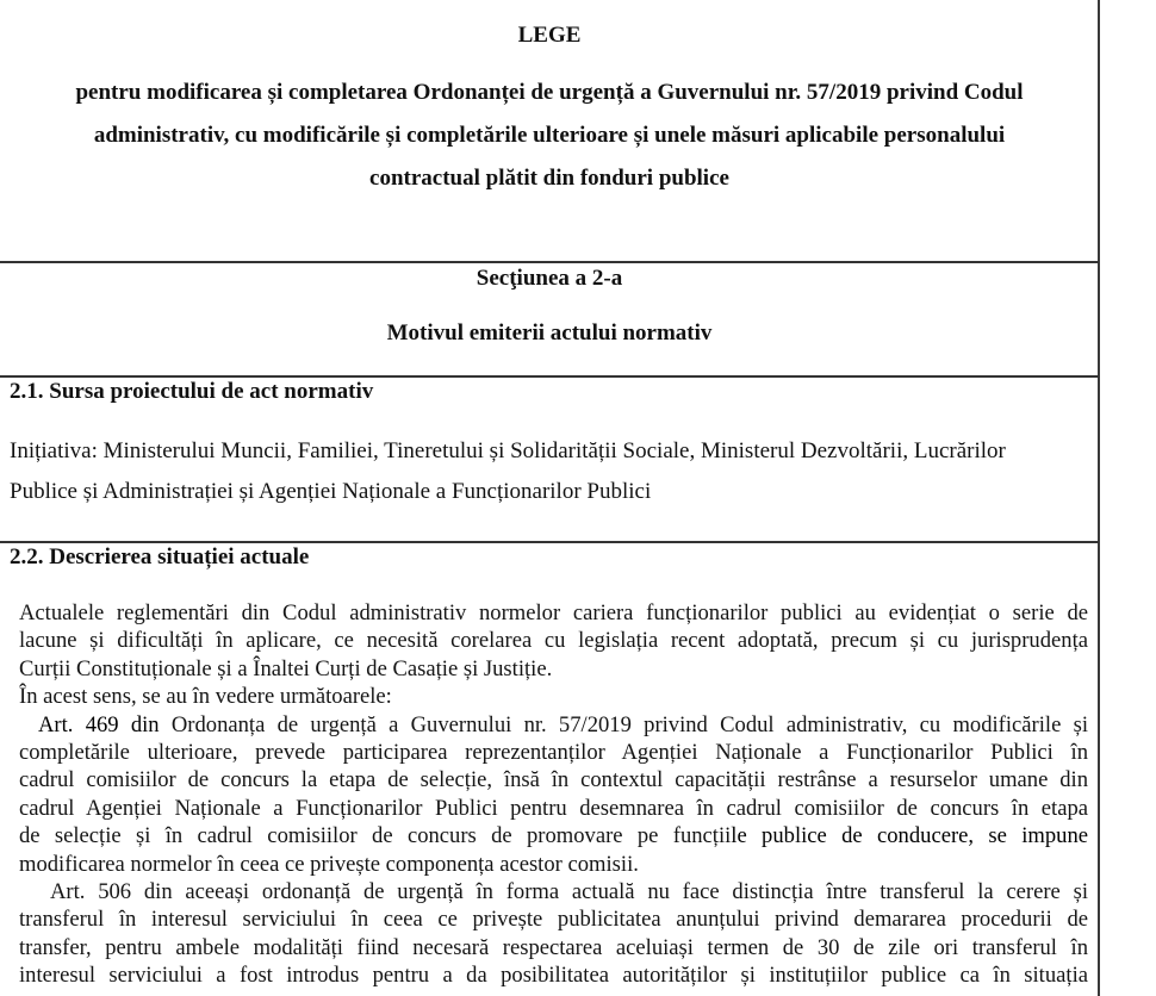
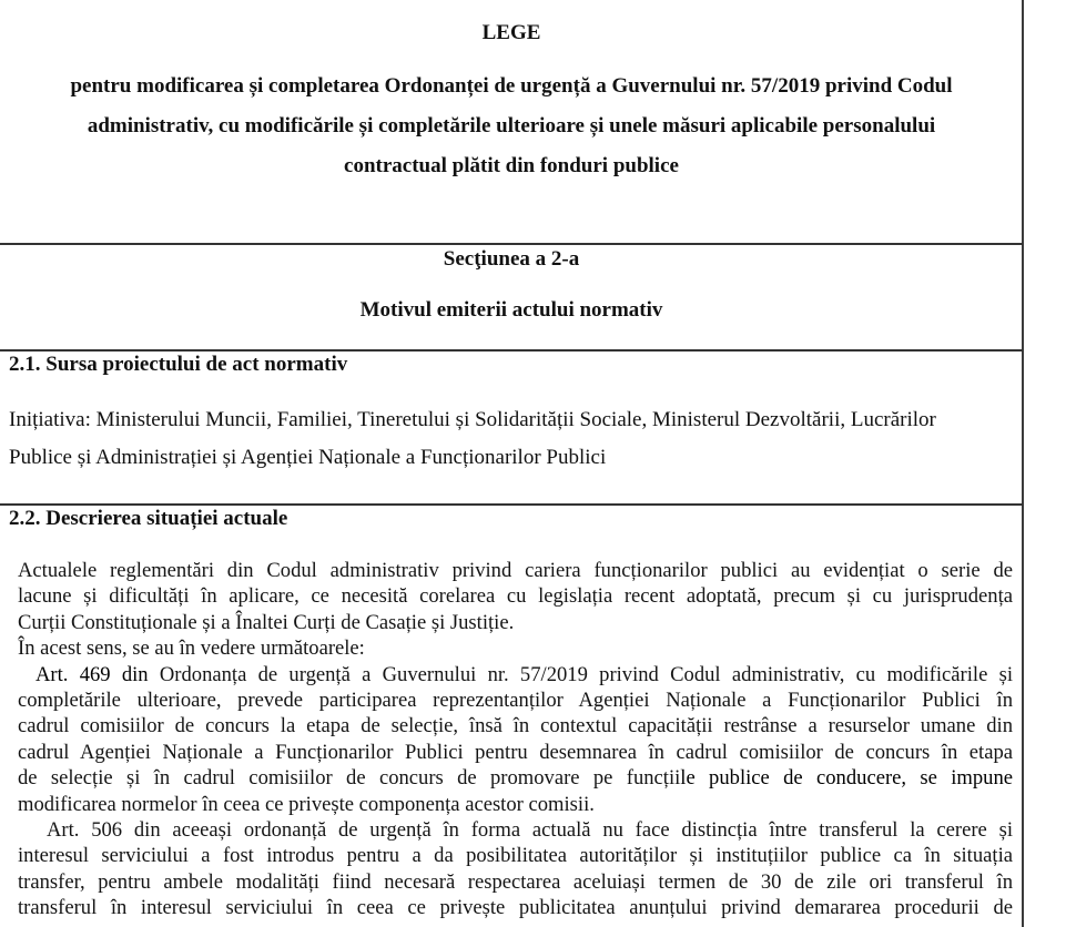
  LEGE
  pentru modificarea și completarea Ordonanței de urgență a Guvernului nr. 57/2019 privind Codul
  administrativ, cu modificările și completările ulterioare și unele măsuri aplicabile personalului
  contractual plătit din fonduri publice
  Secţiunea a 2-a
  Motivul emiterii actului normativ
  2.1. Sursa proiectului de act normativ
  Inițiativa: Ministerului Muncii, Familiei, Tineretului și Solidarității Sociale, Ministerul Dezvoltării, Lucrărilor
  Publice și Administrației și Agenției Naționale a Funcționarilor Publici
  2.2. Descrierea situației actuale
- Actualele reglementări din Codul administrativ normelor cariera funcționarilor publici au evidențiat o serie de
+ Actualele reglementări din Codul administrativ privind cariera funcționarilor publici au evidențiat o serie de
  lacune și dificultăți în aplicare, ce necesită corelarea cu legislația recent adoptată, precum și cu jurisprudența
  Curții Constituționale și a Înaltei Curți de Casație și Justiție.
  În acest sens, se au în vedere următoarele:
  Art. 469 din Ordonanța de urgență a Guvernului nr. 57/2019 privind Codul administrativ, cu modificările și
  completările ulterioare, prevede participarea reprezentanților Agenției Naționale a Funcționarilor Publici în
  cadrul comisiilor de concurs la etapa de selecție, însă în contextul capacității restrânse a resurselor umane din
  cadrul Agenției Naționale a Funcționarilor Publici pentru desemnarea în cadrul comisiilor de concurs în etapa
  de selecție și în cadrul comisiilor de concurs de promovare pe funcțiile publice de conducere, se impune
  modificarea normelor în ceea ce privește componența acestor comisii.
  Art. 506 din aceeași ordonanță de urgență în forma actuală nu face distincția între transferul la cerere și
- transferul în interesul serviciului în ceea ce privește publicitatea anunțului privind demararea procedurii de
+ interesul serviciului a fost introdus pentru a da posibilitatea autorităților și instituțiilor publice ca în situația
  transfer, pentru ambele modalități fiind necesară respectarea aceluiași termen de 30 de zile ori transferul în
- interesul serviciului a fost introdus pentru a da posibilitatea autorităților și instituțiilor publice ca în situația
+ transferul în interesul serviciului în ceea ce privește publicitatea anunțului privind demararea procedurii de
